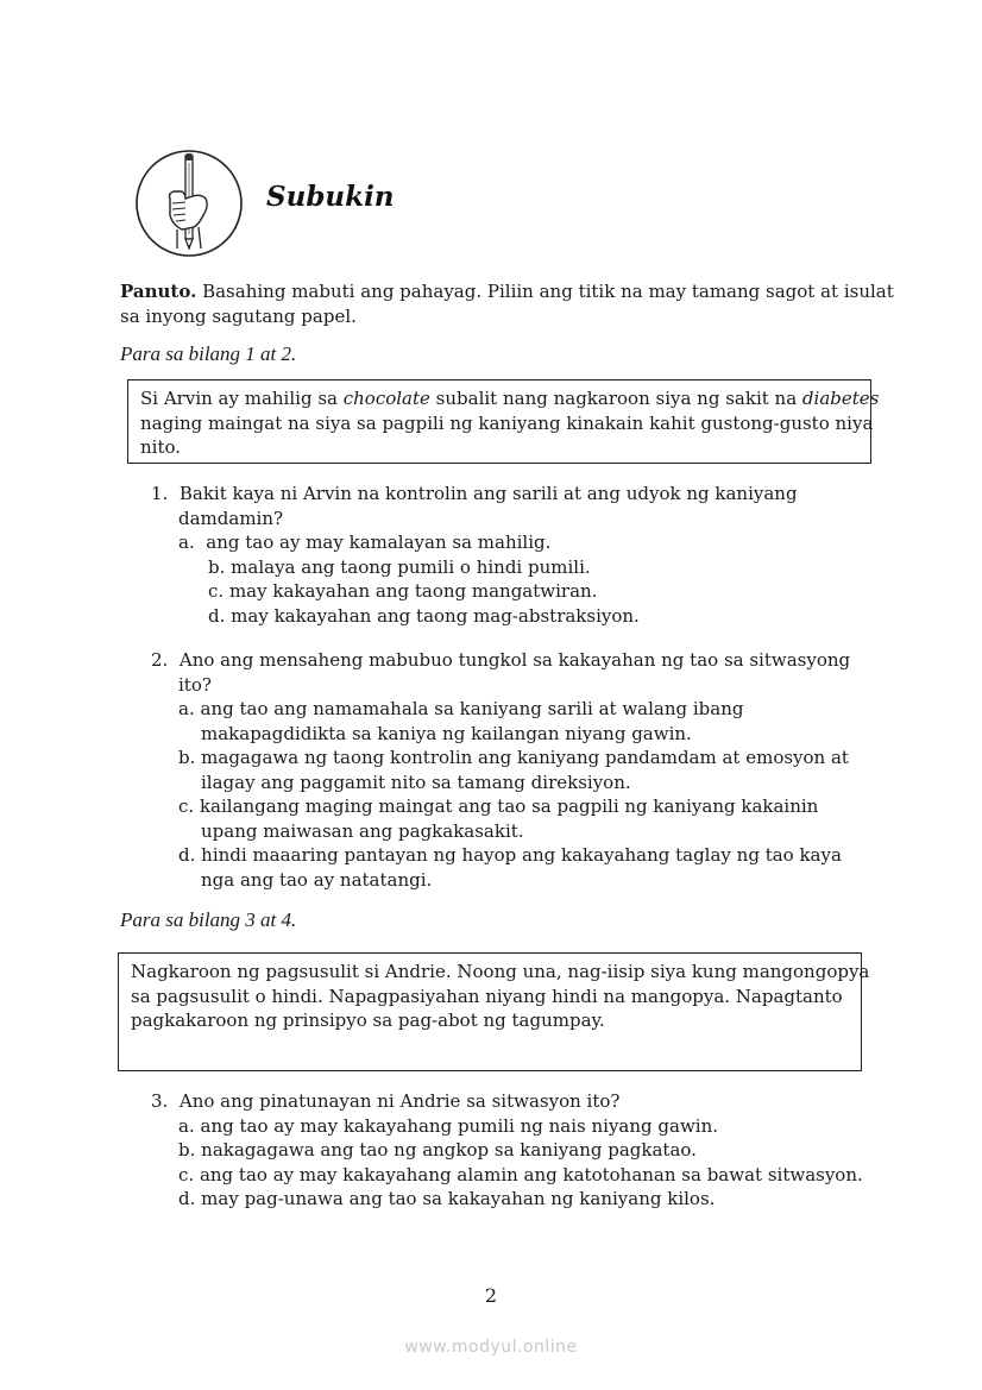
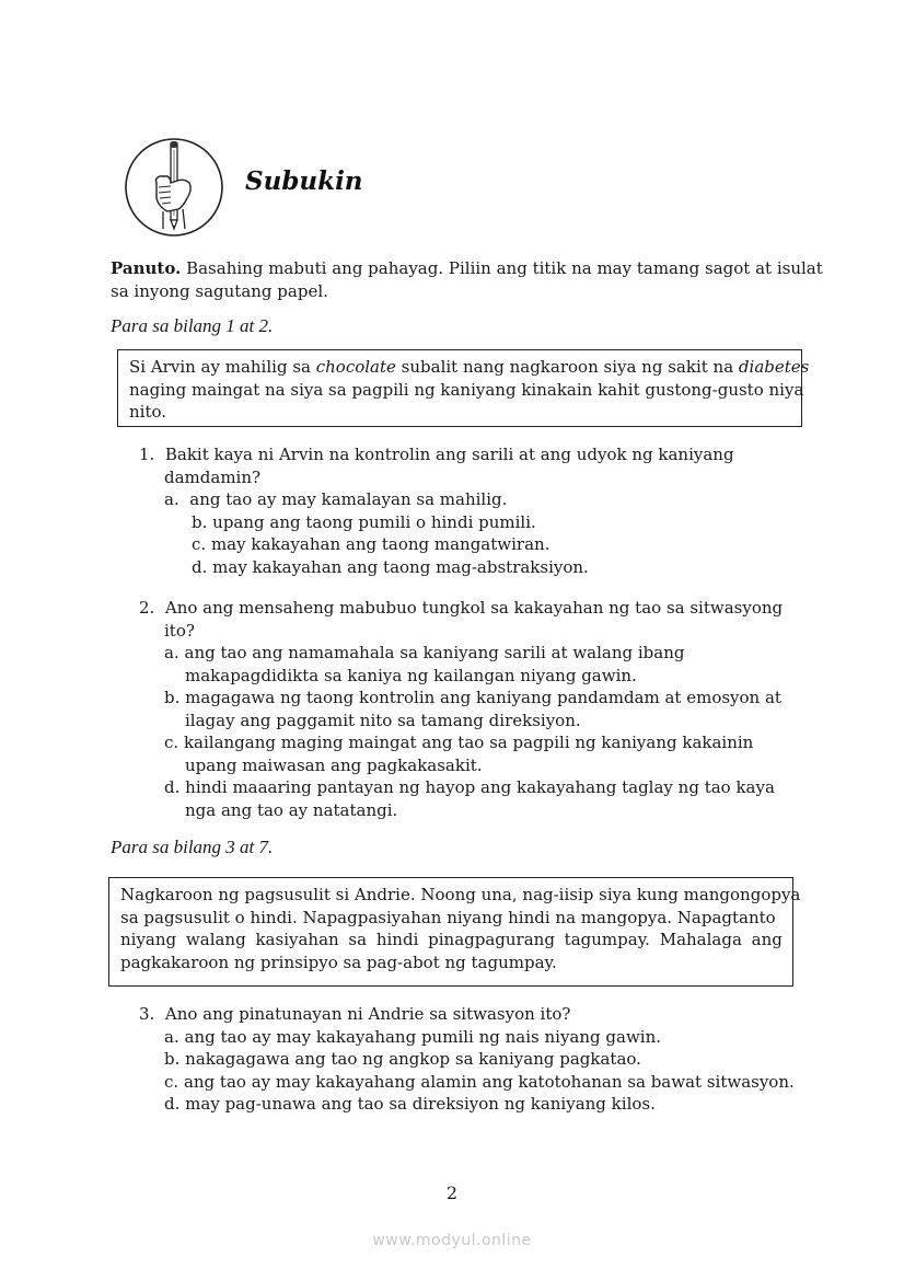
  Subukin
  Panuto. Basahing mabuti ang pahayag. Piliin ang titik na may tamang sagot at isulat
  sa inyong sagutang papel.
  Para sa bilang 1 at 2.
  Si Arvin ay mahilig sa chocolate subalit nang nagkaroon siya ng sakit na diabetes
  naging maingat na siya sa pagpili ng kaniyang kinakain kahit gustong-gusto niya
  nito.
  1. Bakit kaya ni Arvin na kontrolin ang sarili at ang udyok ng kaniyang
  damdamin?
  a. ang tao ay may kamalayan sa mahilig.
- b. malaya ang taong pumili o hindi pumili.
+ b. upang ang taong pumili o hindi pumili.
  c. may kakayahan ang taong mangatwiran.
  d. may kakayahan ang taong mag-abstraksiyon.
  2. Ano ang mensaheng mabubuo tungkol sa kakayahan ng tao sa sitwasyong
  ito?
  a. ang tao ang namamahala sa kaniyang sarili at walang ibang
  makapagdidikta sa kaniya ng kailangan niyang gawin.
  b. magagawa ng taong kontrolin ang kaniyang pandamdam at emosyon at
  ilagay ang paggamit nito sa tamang direksiyon.
  c. kailangang maging maingat ang tao sa pagpili ng kaniyang kakainin
  upang maiwasan ang pagkakasakit.
  d. hindi maaaring pantayan ng hayop ang kakayahang taglay ng tao kaya
  nga ang tao ay natatangi.
- Para sa bilang 3 at 4.
+ Para sa bilang 3 at 7.
  Nagkaroon ng pagsusulit si Andrie. Noong una, nag-iisip siya kung mangongopya
  sa pagsusulit o hindi. Napagpasiyahan niyang hindi na mangopya. Napagtanto
+ niyang walang kasiyahan sa hindi pinagpagurang tagumpay. Mahalaga ang
  pagkakaroon ng prinsipyo sa pag-abot ng tagumpay.
  3. Ano ang pinatunayan ni Andrie sa sitwasyon ito?
  a. ang tao ay may kakayahang pumili ng nais niyang gawin.
  b. nakagagawa ang tao ng angkop sa kaniyang pagkatao.
  c. ang tao ay may kakayahang alamin ang katotohanan sa bawat sitwasyon.
- d. may pag-unawa ang tao sa kakayahan ng kaniyang kilos.
+ d. may pag-unawa ang tao sa direksiyon ng kaniyang kilos.
  2
  www.modyul.online
